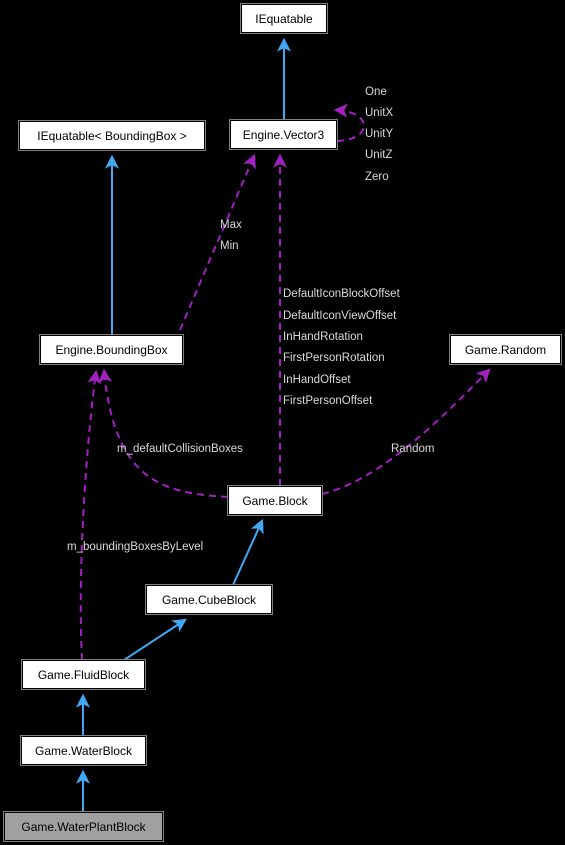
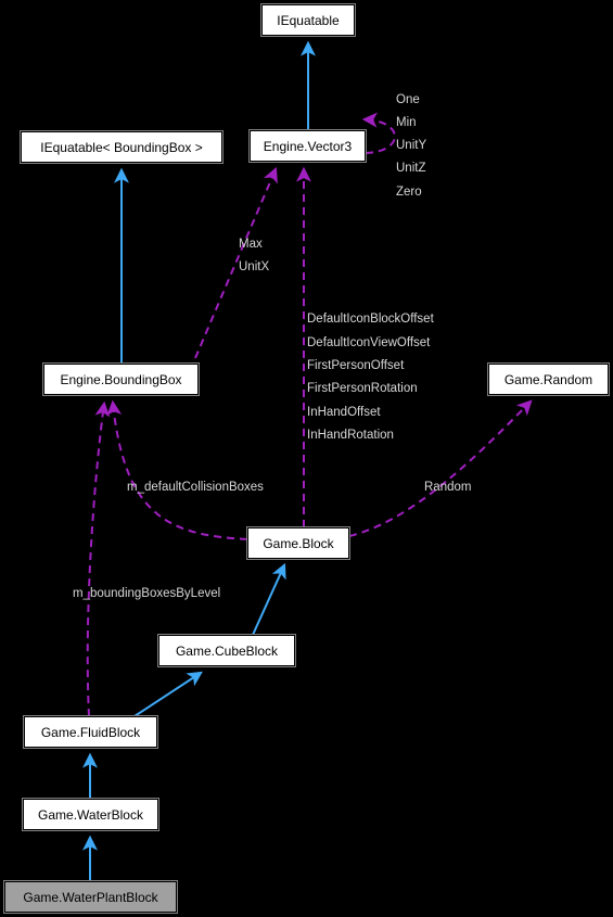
  IEquatable
  IEquatable< BoundingBox >
  Engine.Vector3
  Engine.BoundingBox
  Game.Random
  Game.Block
  Game.CubeBlock
  Game.FluidBlock
  Game.WaterBlock
  Game.WaterPlantBlock
  One
- UnitX
+ Min
  UnitY
  UnitZ
  Zero
  Max
- Min
+ UnitX
  DefaultIconBlockOffset
  DefaultIconViewOffset
- InHandRotation
+ FirstPersonOffset
  FirstPersonRotation
  InHandOffset
- FirstPersonOffset
+ InHandRotation
  m_defaultCollisionBoxes
  Random
  m_boundingBoxesByLevel
